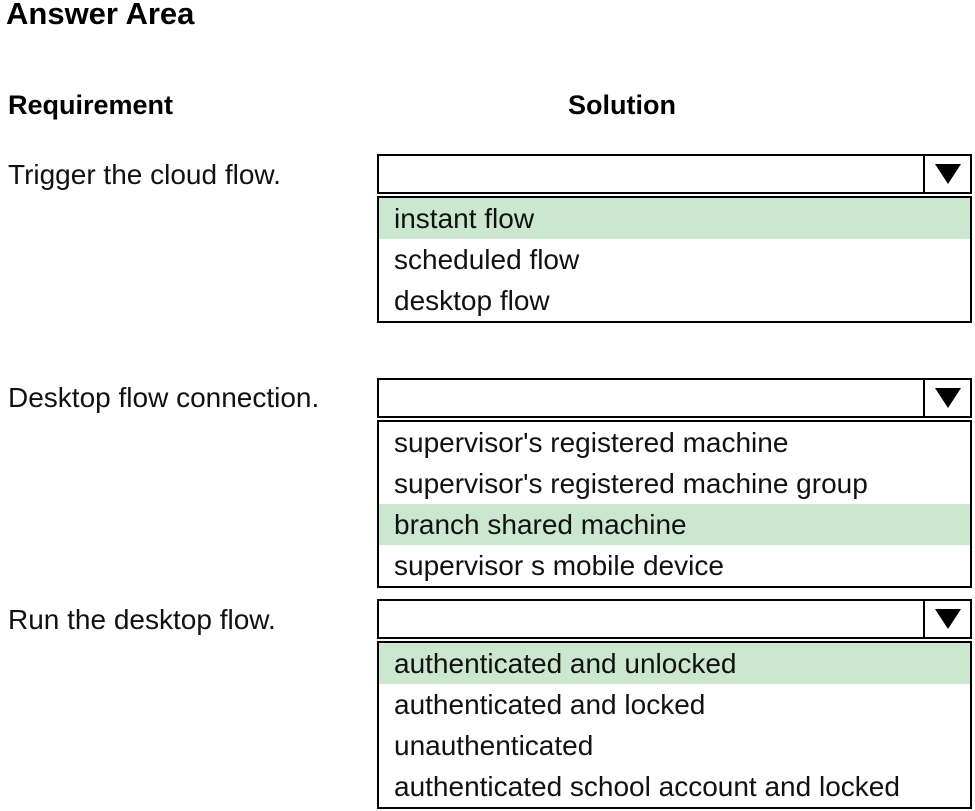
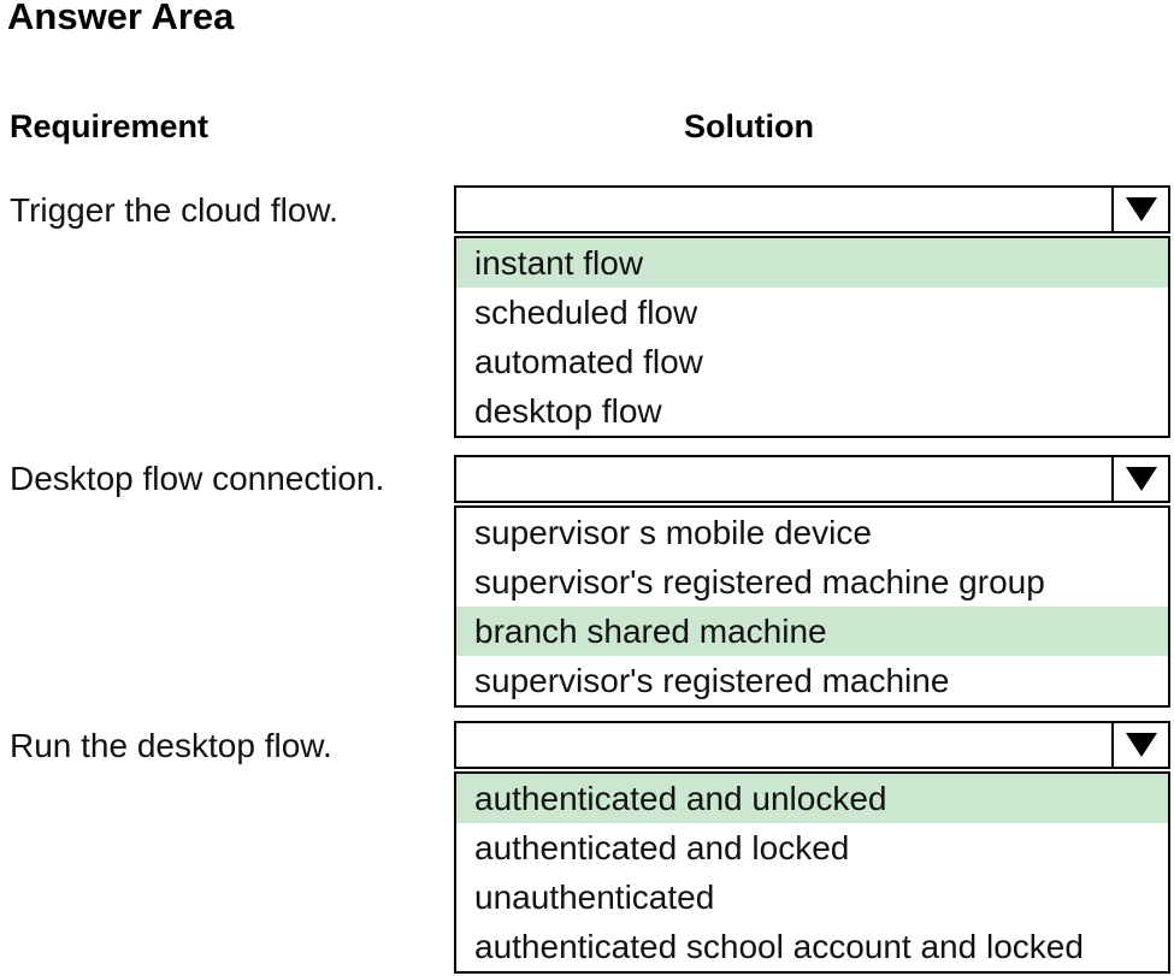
  Answer Area
  Requirement
  Solution
  Trigger the cloud flow.
  Desktop flow connection.
  Run the desktop flow.
  instant flow
  scheduled flow
+ automated flow
  desktop flow
- supervisor's registered machine
+ supervisor s mobile device
  supervisor's registered machine group
  branch shared machine
- supervisor s mobile device
+ supervisor's registered machine
  authenticated and unlocked
  authenticated and locked
  unauthenticated
  authenticated school account and locked
